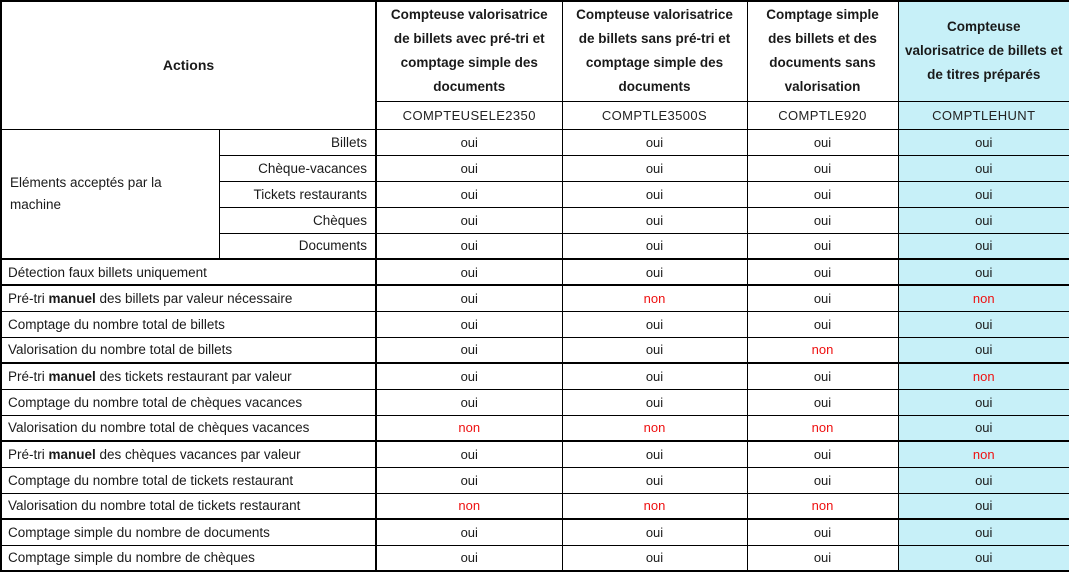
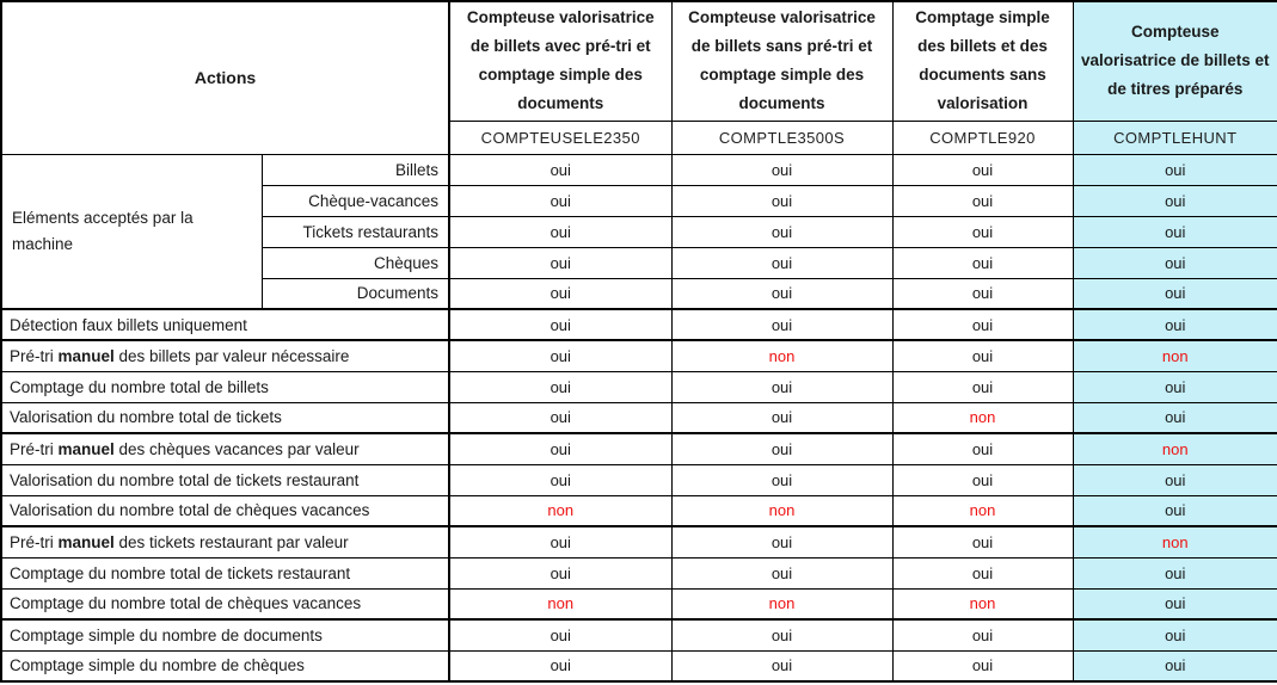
  Actions	Compteuse valorisatrice de billets avec pré-tri et comptage simple des documents	Compteuse valorisatrice de billets sans pré-tri et comptage simple des documents	Comptage simple des billets et des documents sans valorisation	Compteuse valorisatrice de billets et de titres préparés
  COMPTEUSELE2350	COMPTLE3500S	COMPTLE920	COMPTLEHUNT
  Eléments acceptés par la machine	Billets	oui	oui	oui	oui
  Chèque-vacances	oui	oui	oui	oui
  Tickets restaurants	oui	oui	oui	oui
  Chèques	oui	oui	oui	oui
  Documents	oui	oui	oui	oui
  Détection faux billets uniquement	oui	oui	oui	oui
  Pré-tri manuel des billets par valeur nécessaire	oui	non	oui	non
  Comptage du nombre total de billets	oui	oui	oui	oui
- Valorisation du nombre total de billets	oui	oui	non	oui
+ Valorisation du nombre total de tickets	oui	oui	non	oui
- Pré-tri manuel des tickets restaurant par valeur	oui	oui	oui	non
+ Pré-tri manuel des chèques vacances par valeur	oui	oui	oui	non
- Comptage du nombre total de chèques vacances	oui	oui	oui	oui
+ Valorisation du nombre total de tickets restaurant	oui	oui	oui	oui
  Valorisation du nombre total de chèques vacances	non	non	non	oui
- Pré-tri manuel des chèques vacances par valeur	oui	oui	oui	non
+ Pré-tri manuel des tickets restaurant par valeur	oui	oui	oui	non
  Comptage du nombre total de tickets restaurant	oui	oui	oui	oui
- Valorisation du nombre total de tickets restaurant	non	non	non	oui
+ Comptage du nombre total de chèques vacances	non	non	non	oui
  Comptage simple du nombre de documents	oui	oui	oui	oui
  Comptage simple du nombre de chèques	oui	oui	oui	oui
